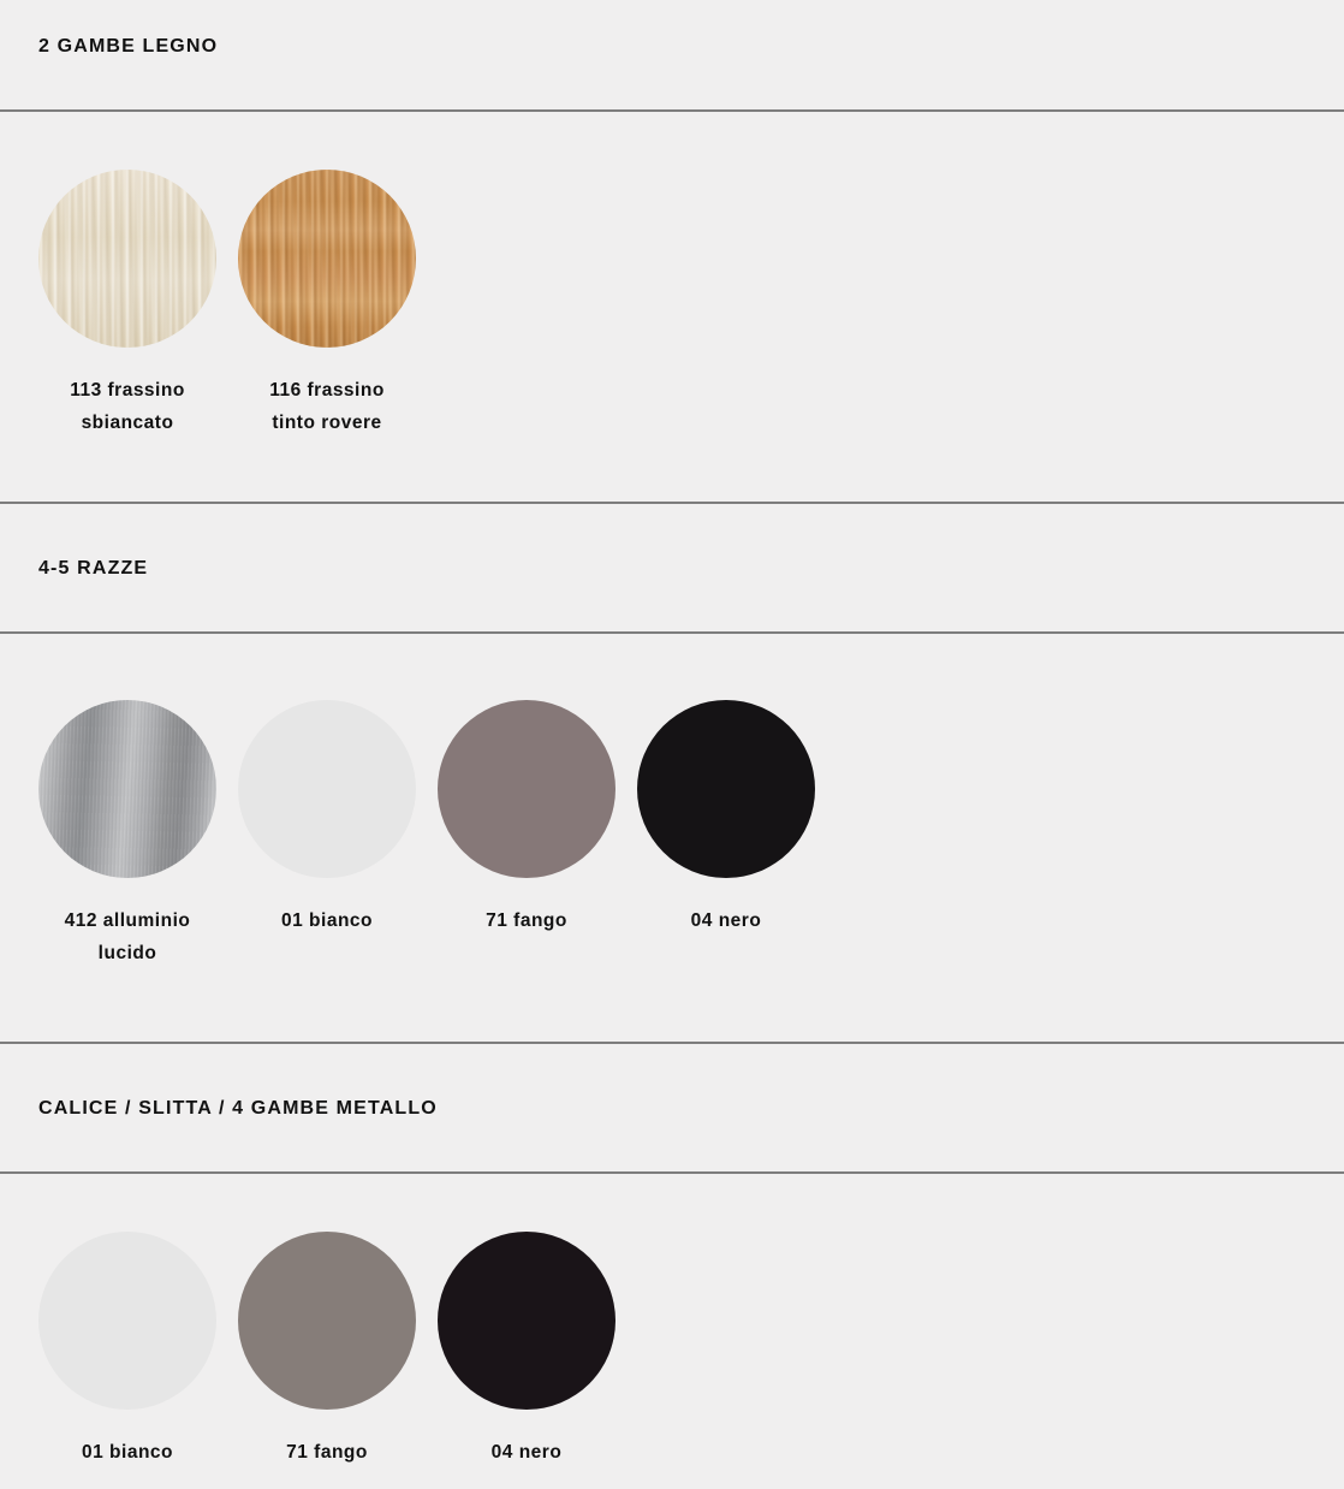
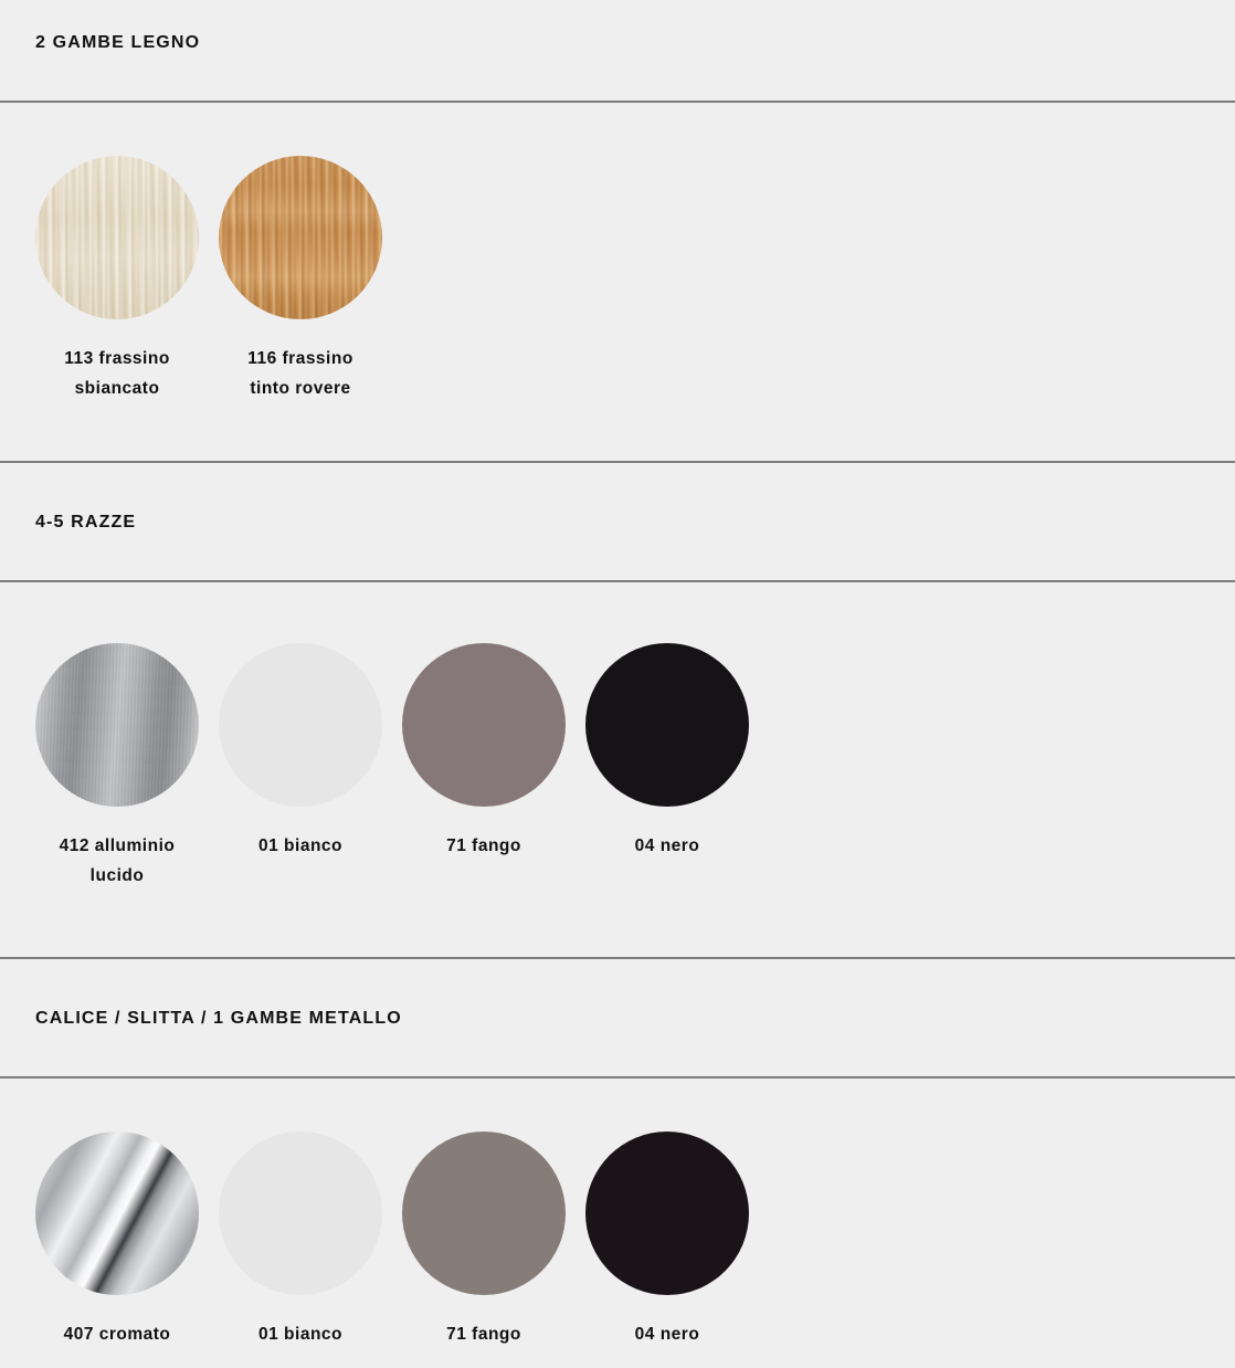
  2 GAMBE LEGNO
  113 frassino
  sbiancato
  116 frassino
  tinto rovere
  4-5 RAZZE
  412 alluminio
  lucido
  01 bianco
  71 fango
  04 nero
- CALICE / SLITTA / 4 GAMBE METALLO
+ CALICE / SLITTA / 1 GAMBE METALLO
+ 407 cromato
  01 bianco
  71 fango
  04 nero
